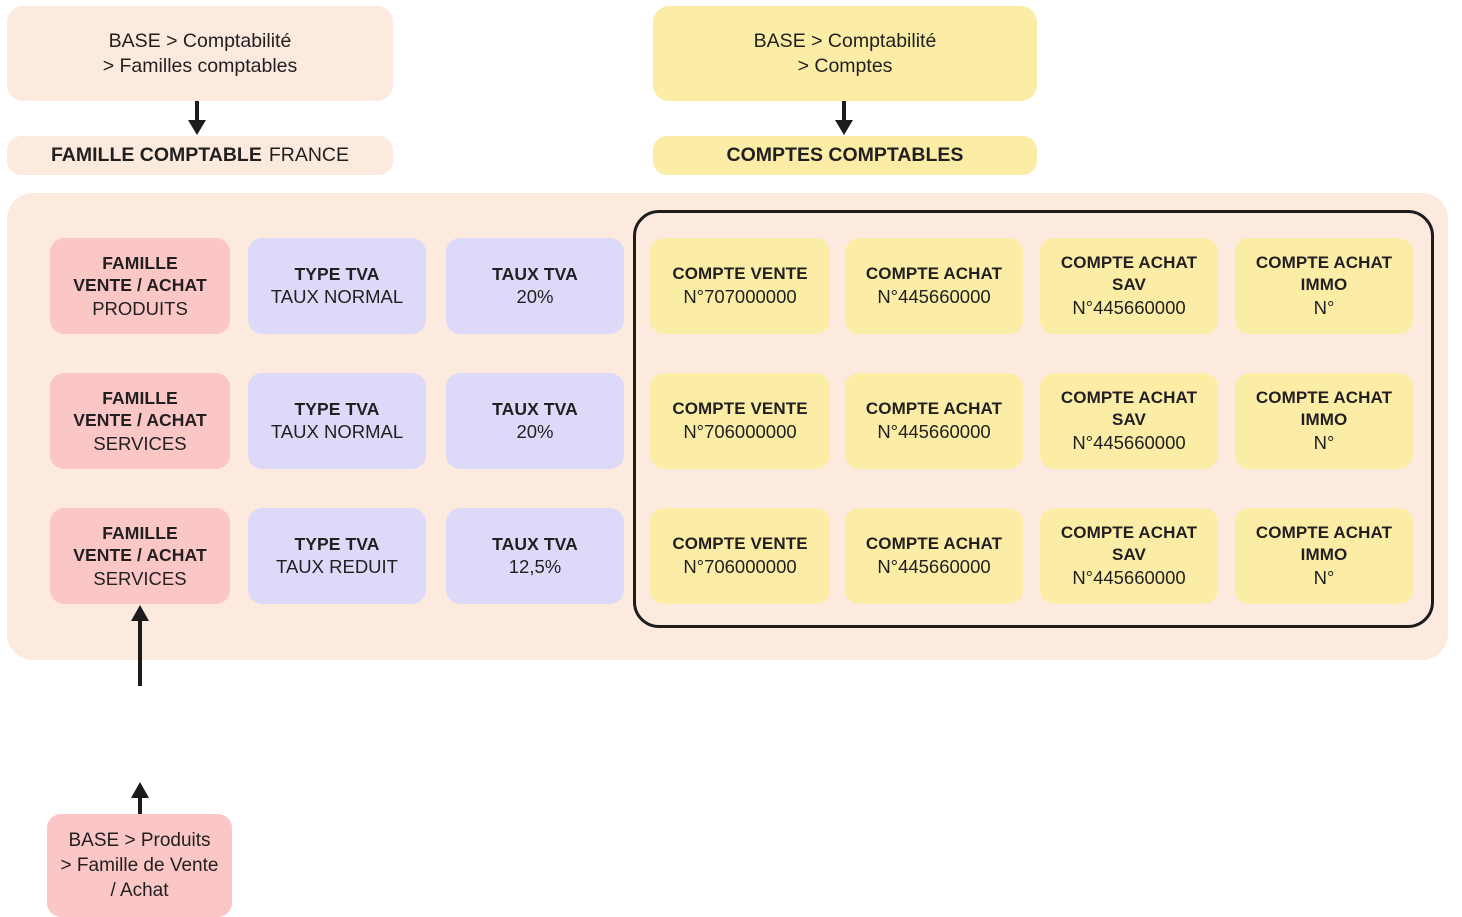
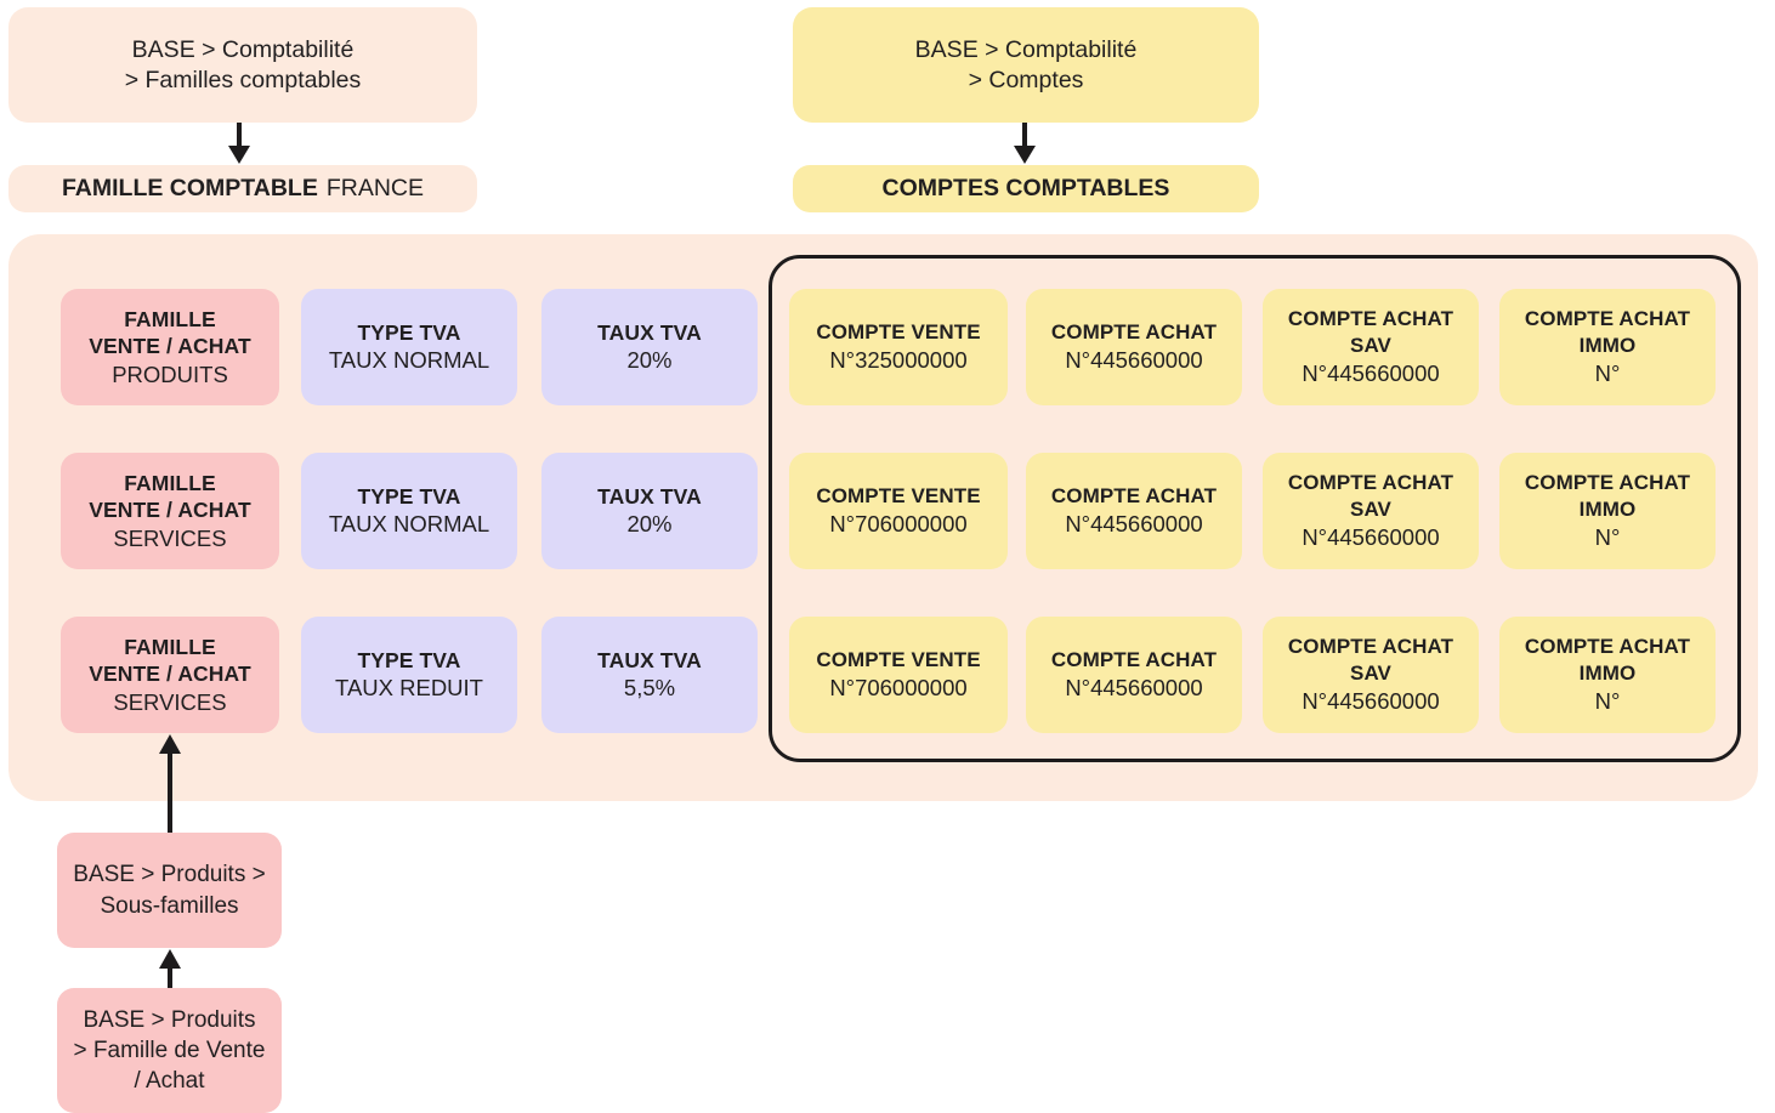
  BASE > Comptabilité
  > Familles comptables
  FAMILLE COMPTABLE
  FRANCE
  BASE > Comptabilité
  > Comptes
  COMPTES COMPTABLES
  FAMILLE
  VENTE / ACHAT
  PRODUITS
  TYPE TVA
  TAUX NORMAL
  TAUX TVA
  20%
  COMPTE VENTE
- N°707000000
+ N°325000000
  COMPTE ACHAT
  N°445660000
  COMPTE ACHAT
  SAV
  N°445660000
  COMPTE ACHAT
  IMMO
  N°
  FAMILLE
  VENTE / ACHAT
  SERVICES
  TYPE TVA
  TAUX NORMAL
  TAUX TVA
  20%
  COMPTE VENTE
  N°706000000
  COMPTE ACHAT
  N°445660000
  COMPTE ACHAT
  SAV
  N°445660000
  COMPTE ACHAT
  IMMO
  N°
  FAMILLE
  VENTE / ACHAT
  SERVICES
  TYPE TVA
  TAUX REDUIT
  TAUX TVA
- 12,5%
+ 5,5%
  COMPTE VENTE
  N°706000000
  COMPTE ACHAT
  N°445660000
  COMPTE ACHAT
  SAV
  N°445660000
  COMPTE ACHAT
  IMMO
  N°
+ BASE > Produits >
+ Sous-familles
  BASE > Produits
  > Famille de Vente
  / Achat
